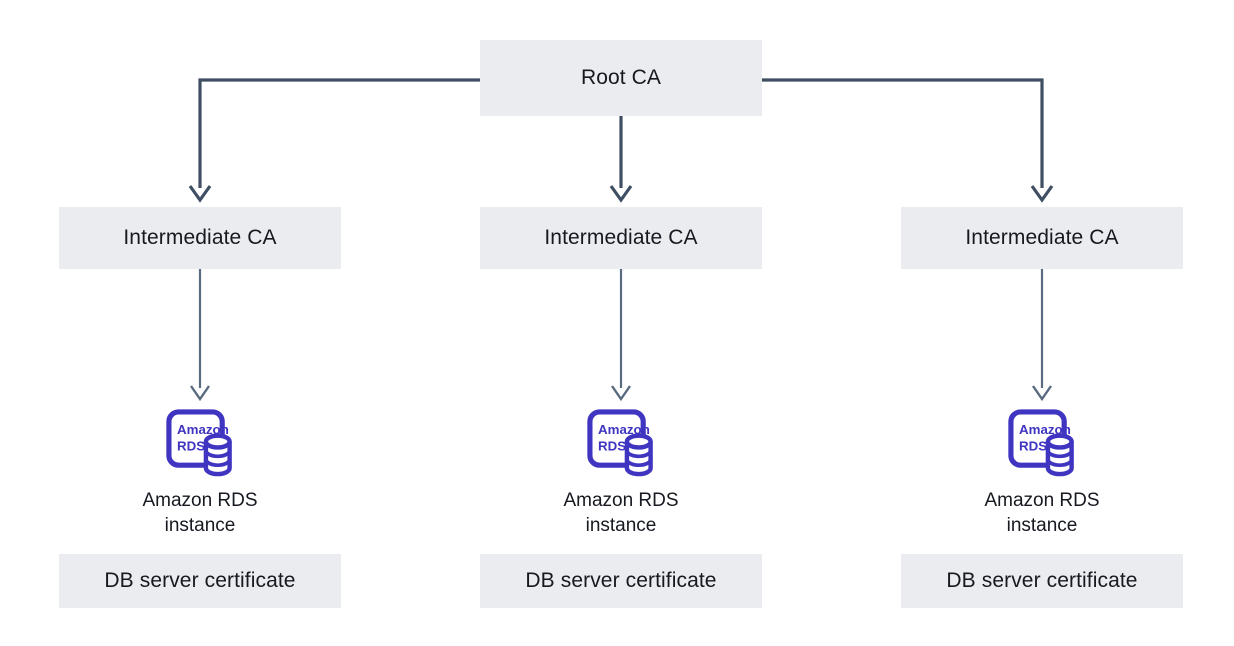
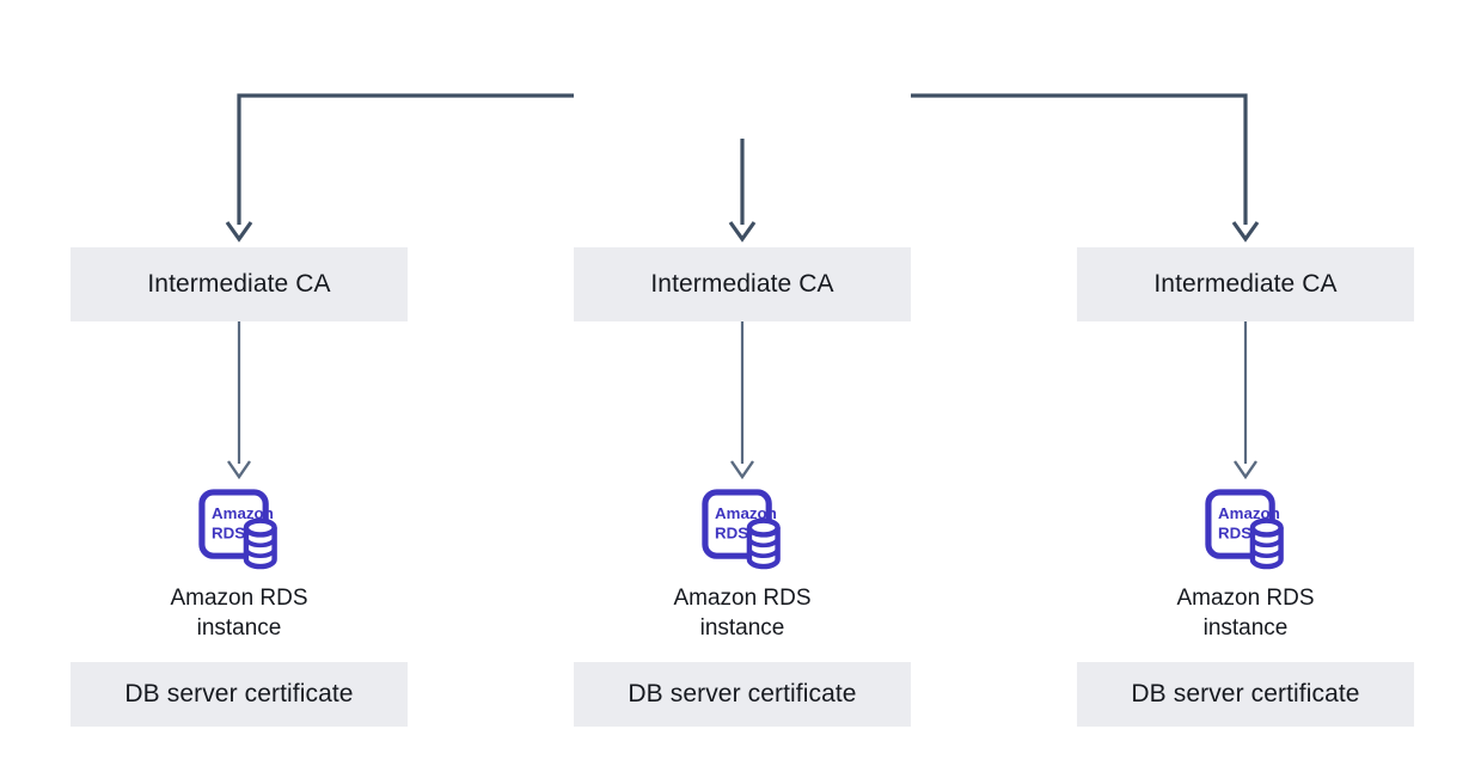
- Root CA
  Intermediate CA
  Intermediate CA
  Intermediate CA
  Amazon
  RDS
  Amazon RDS
  instance
  Amazon
  RDS
  Amazon RDS
  instance
  Amazon
  RDS
  Amazon RDS
  instance
  DB server certificate
  DB server certificate
  DB server certificate
